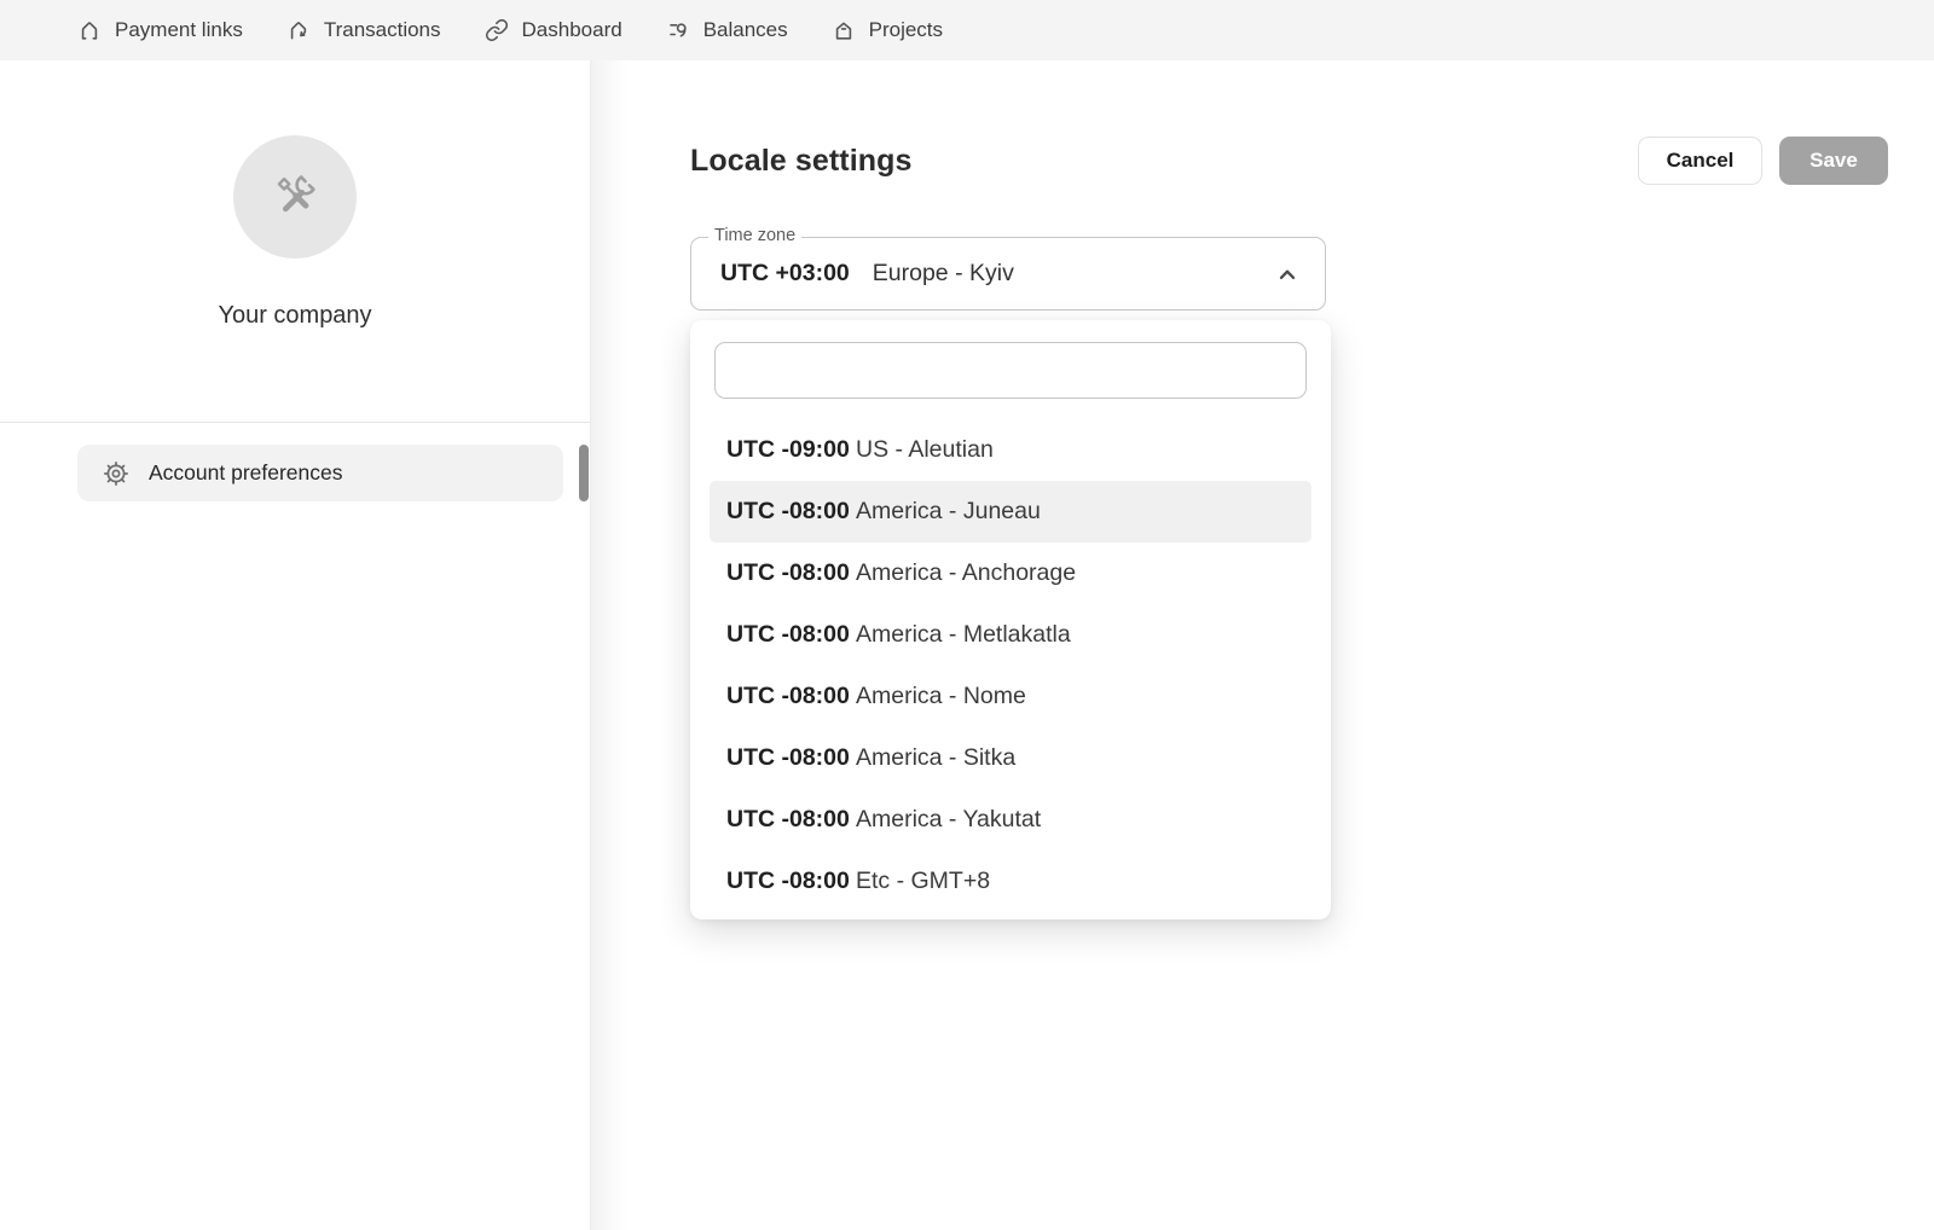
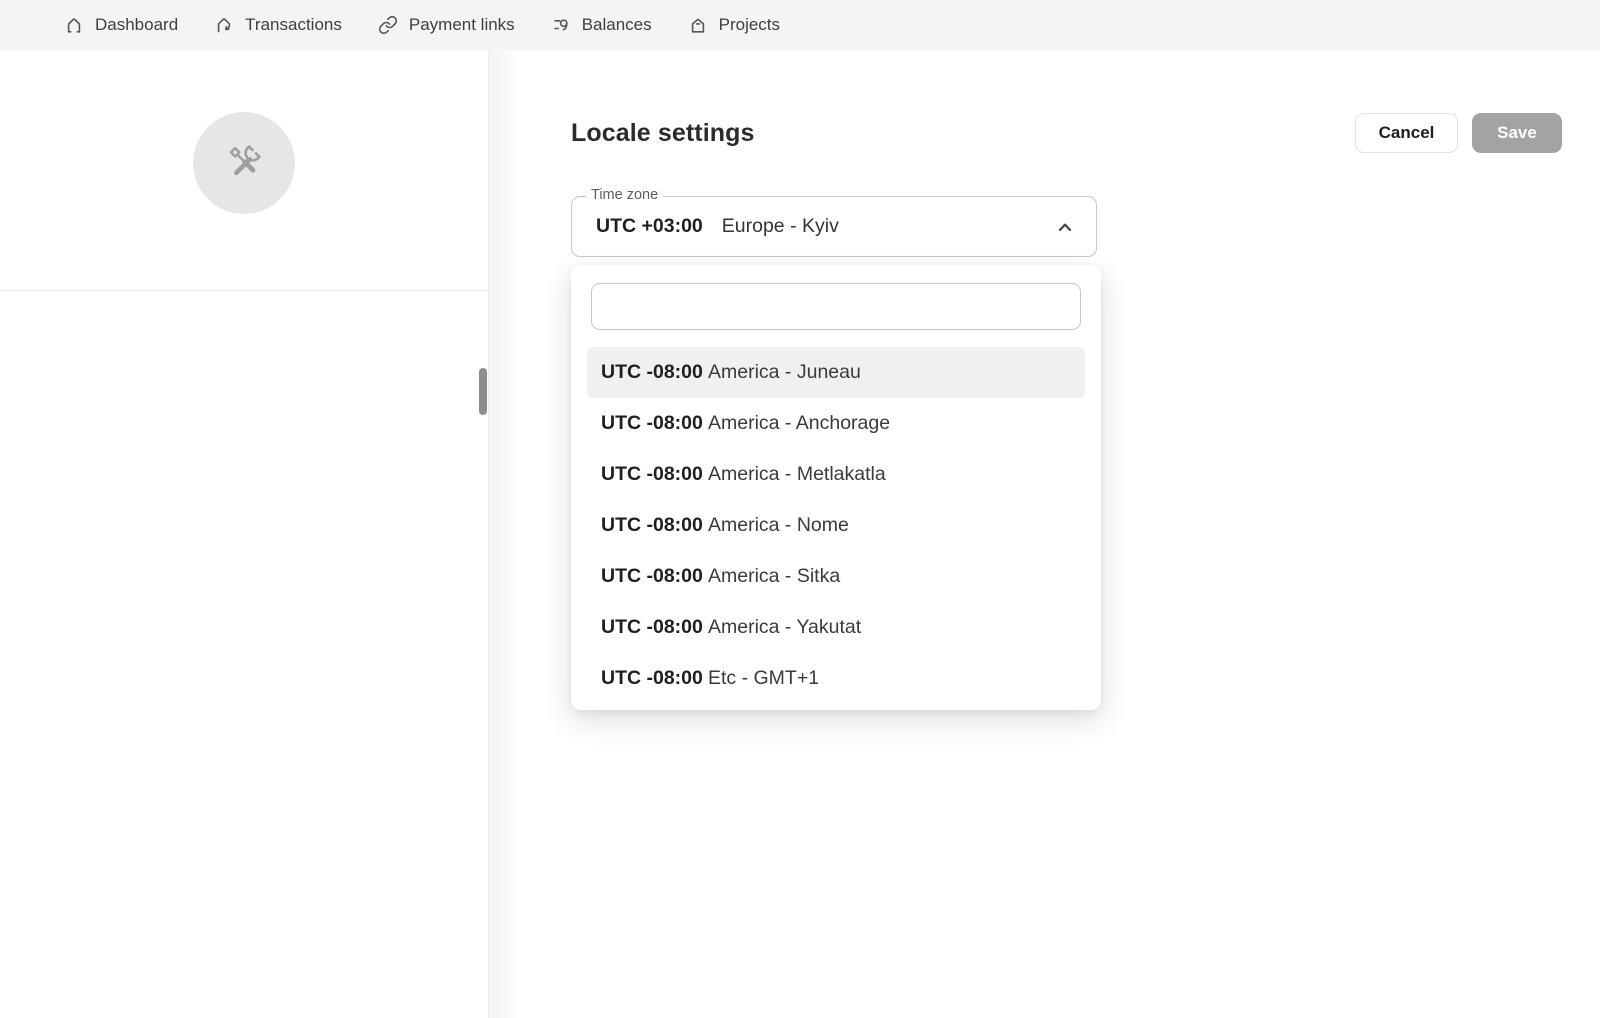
- Payment links
+ Dashboard
  Transactions
- Dashboard
+ Payment links
  Balances
  Projects
- Your company
- Account preferences
  Locale settings
  Cancel
  Save
  Time zone
  UTC +03:00
  Europe - Kyiv
- UTC -09:00
- US - Aleutian
  UTC -08:00
  America - Juneau
  UTC -08:00
  America - Anchorage
  UTC -08:00
  America - Metlakatla
  UTC -08:00
  America - Nome
  UTC -08:00
  America - Sitka
  UTC -08:00
  America - Yakutat
  UTC -08:00
- Etc - GMT+8
+ Etc - GMT+1
